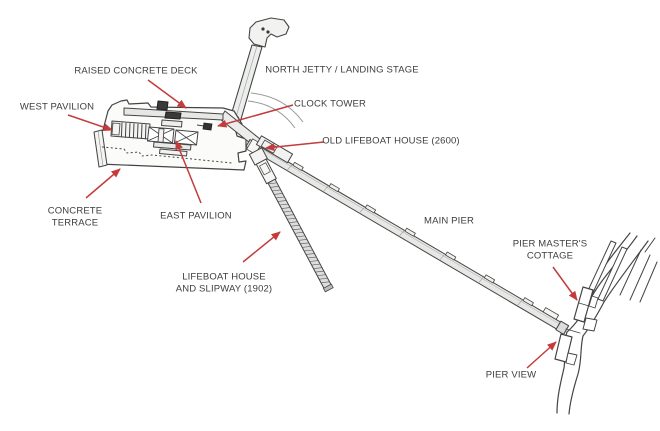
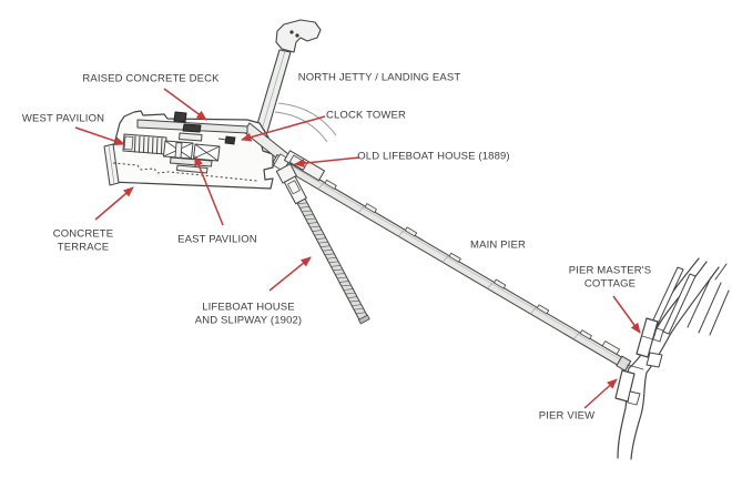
  RAISED CONCRETE DECK
- NORTH JETTY / LANDING STAGE
+ NORTH JETTY / LANDING EAST
  WEST PAVILION
  CLOCK TOWER
- OLD LIFEBOAT HOUSE (2600)
+ OLD LIFEBOAT HOUSE (1889)
  CONCRETE
  TERRACE
  EAST PAVILION
  LIFEBOAT HOUSE
  AND SLIPWAY (1902)
  MAIN PIER
  PIER MASTER'S
  COTTAGE
  PIER VIEW
